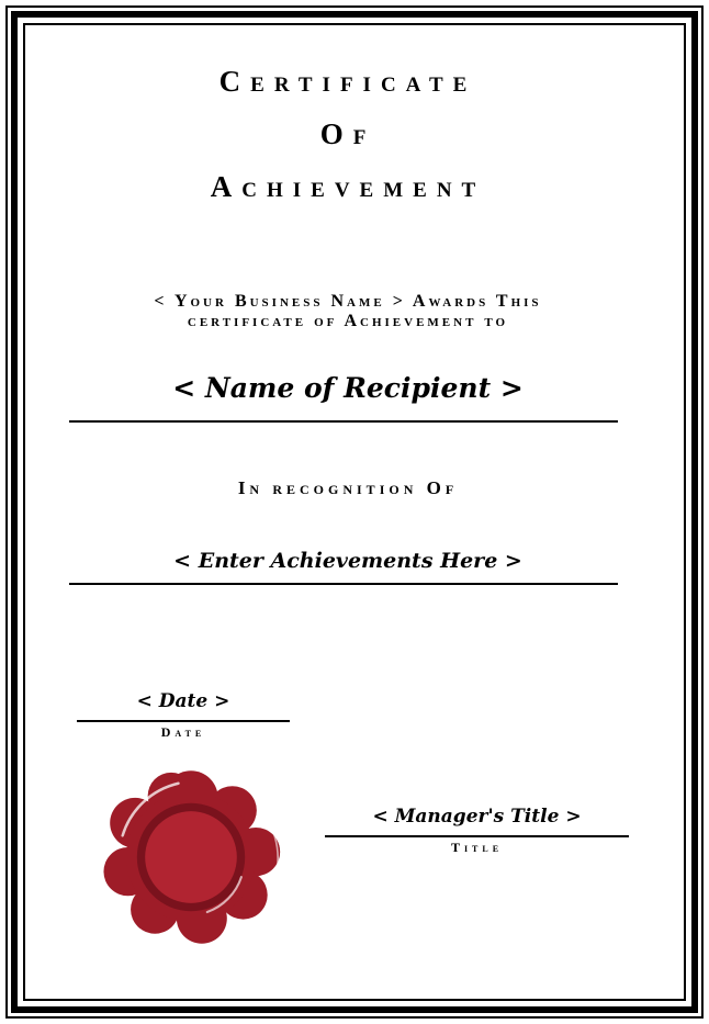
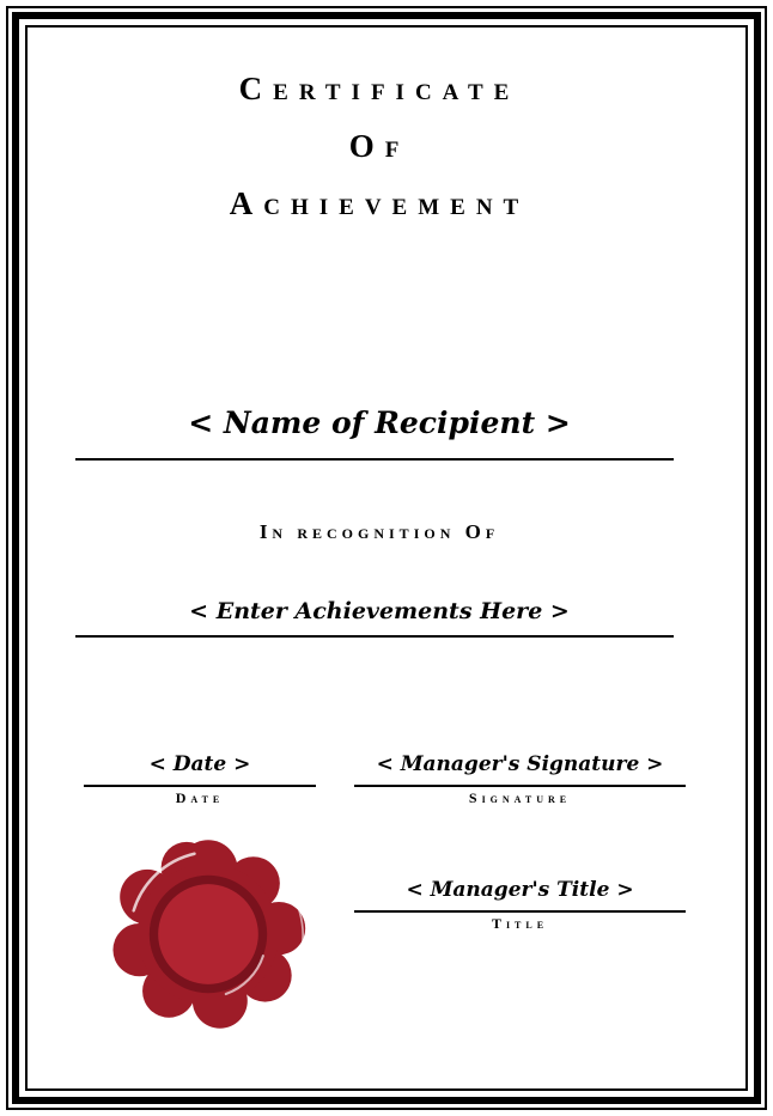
  Certificate
  Of
  Achievement
- < Your Business Name > Awards This
- certificate of Achievement to
  < Name of Recipient >
  In recognition Of
  < Enter Achievements Here >
  < Date >
  Date
+ < Manager's Signature >
+ Signature
  < Manager's Title >
  Title
